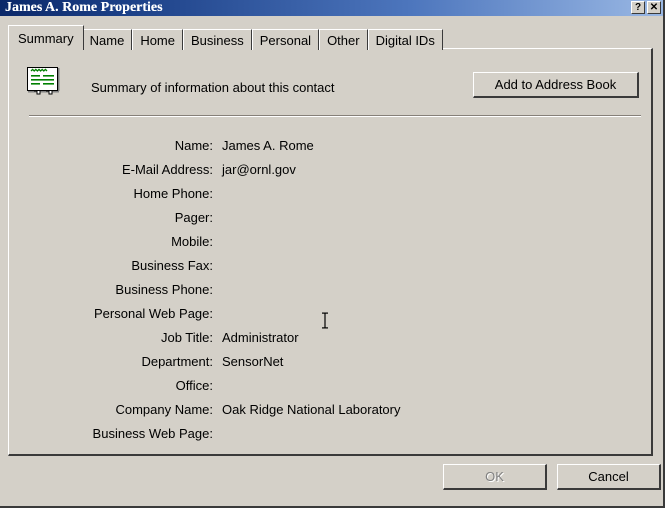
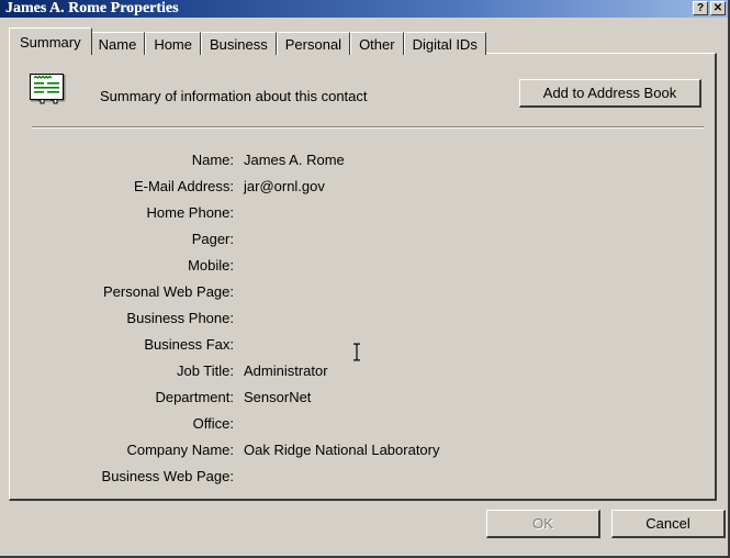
  James A. Rome Properties
  ?
  ✕
  Summary
  Name
  Home
  Business
  Personal
  Other
  Digital IDs
  Summary of information about this contact
  Add to Address Book
  Name:
  James A. Rome
  E-Mail Address:
  jar@ornl.gov
  Home Phone:
  Pager:
  Mobile:
- Business Fax:
+ Personal Web Page:
  Business Phone:
- Personal Web Page:
+ Business Fax:
  Job Title:
  Administrator
  Department:
  SensorNet
  Office:
  Company Name:
  Oak Ridge National Laboratory
  Business Web Page:
  OK
  Cancel
